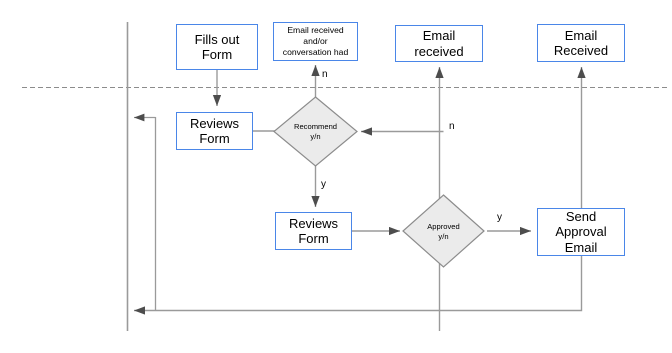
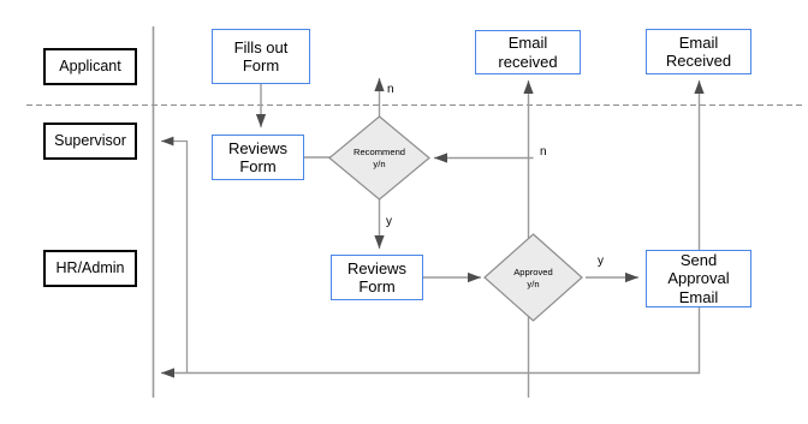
+ Applicant
+ Supervisor
+ HR/Admin
  Fills out
  Form
- Email received
- and/or
- conversation had
  Email
  received
  Email
  Received
  Reviews
  Form
  Recommend
  y/n
  Reviews
  Form
  Approved
  y/n
  Send
  Approval
  Email
  n
  y
  n
  y
